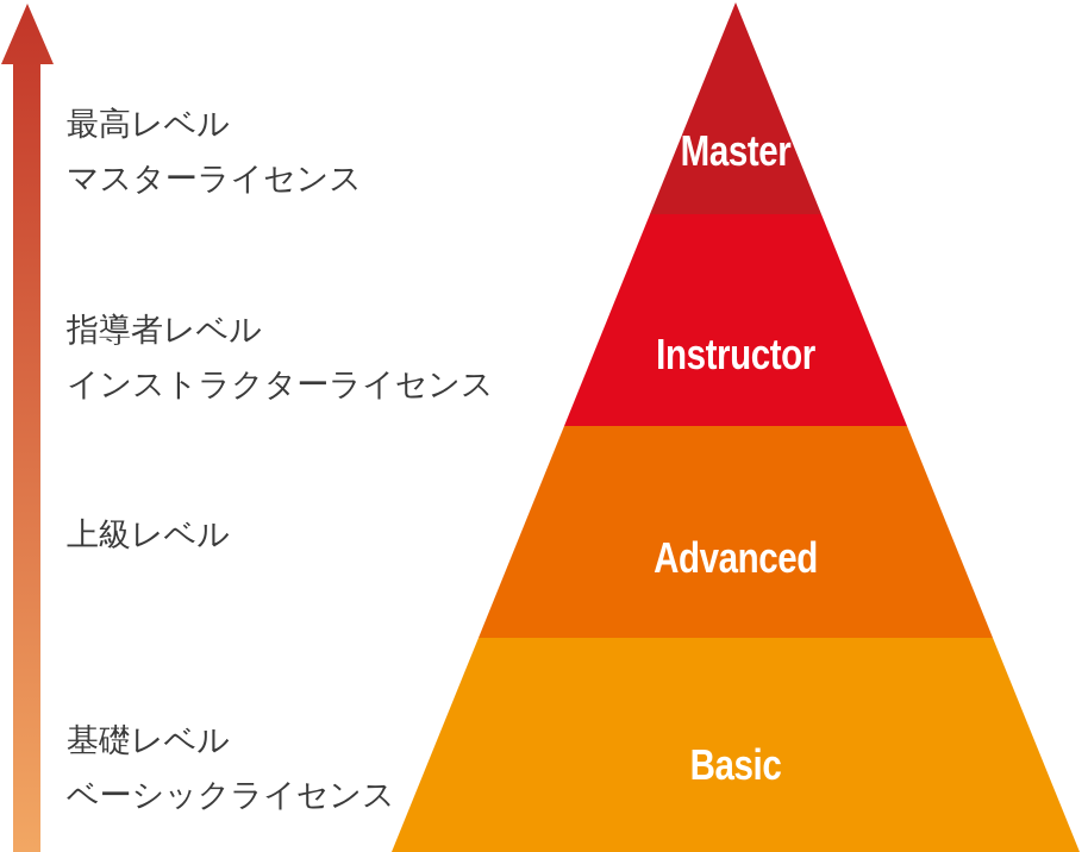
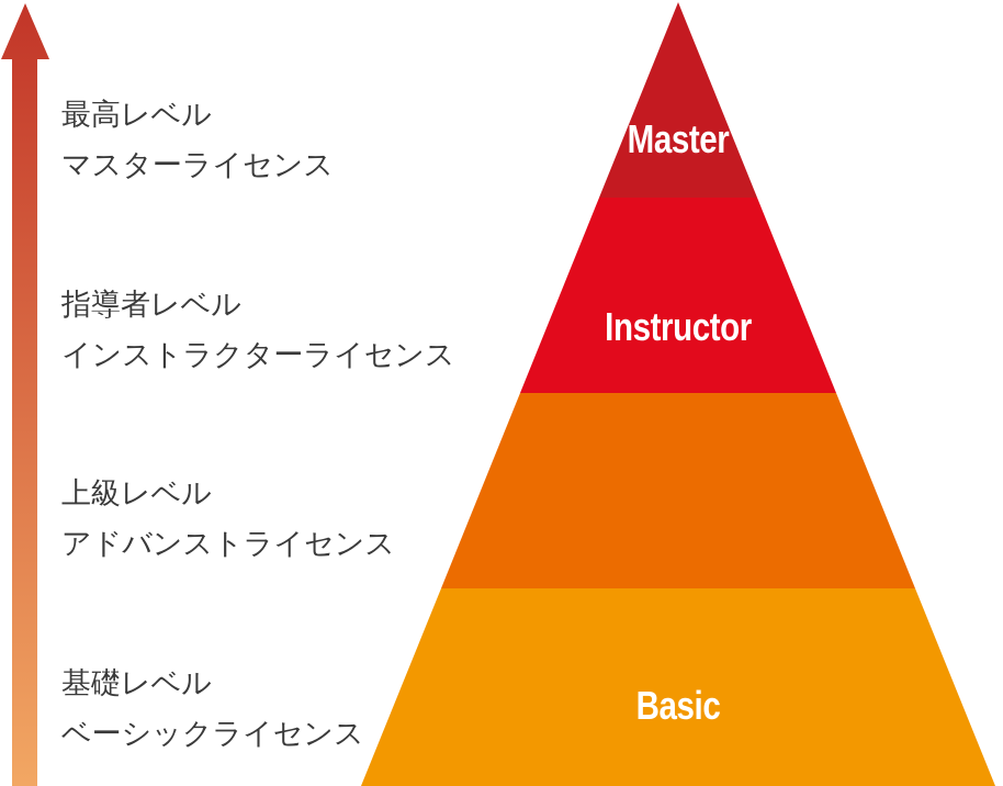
  Master
  Instructor
- Advanced
  Basic
  最高レベル
  マスターライセンス
  指導者レベル
  インストラクターライセンス
  上級レベル
+ アドバンストライセンス
  基礎レベル
  ベーシックライセンス
